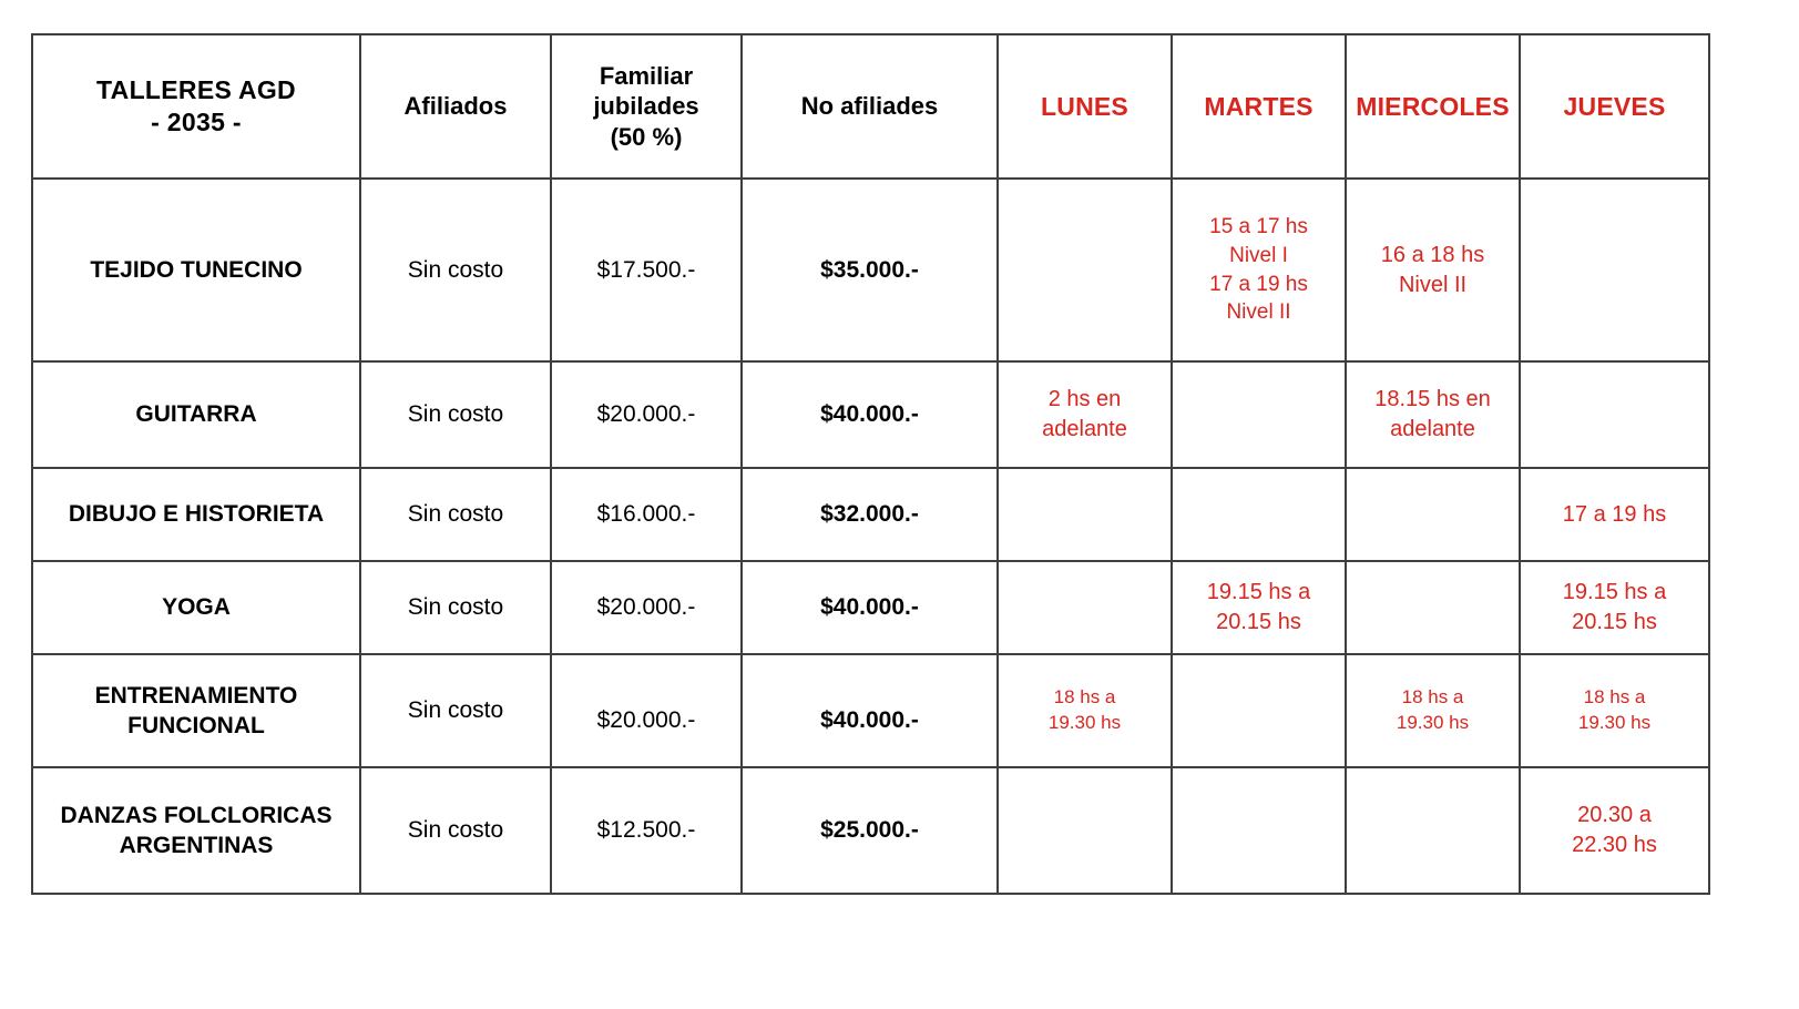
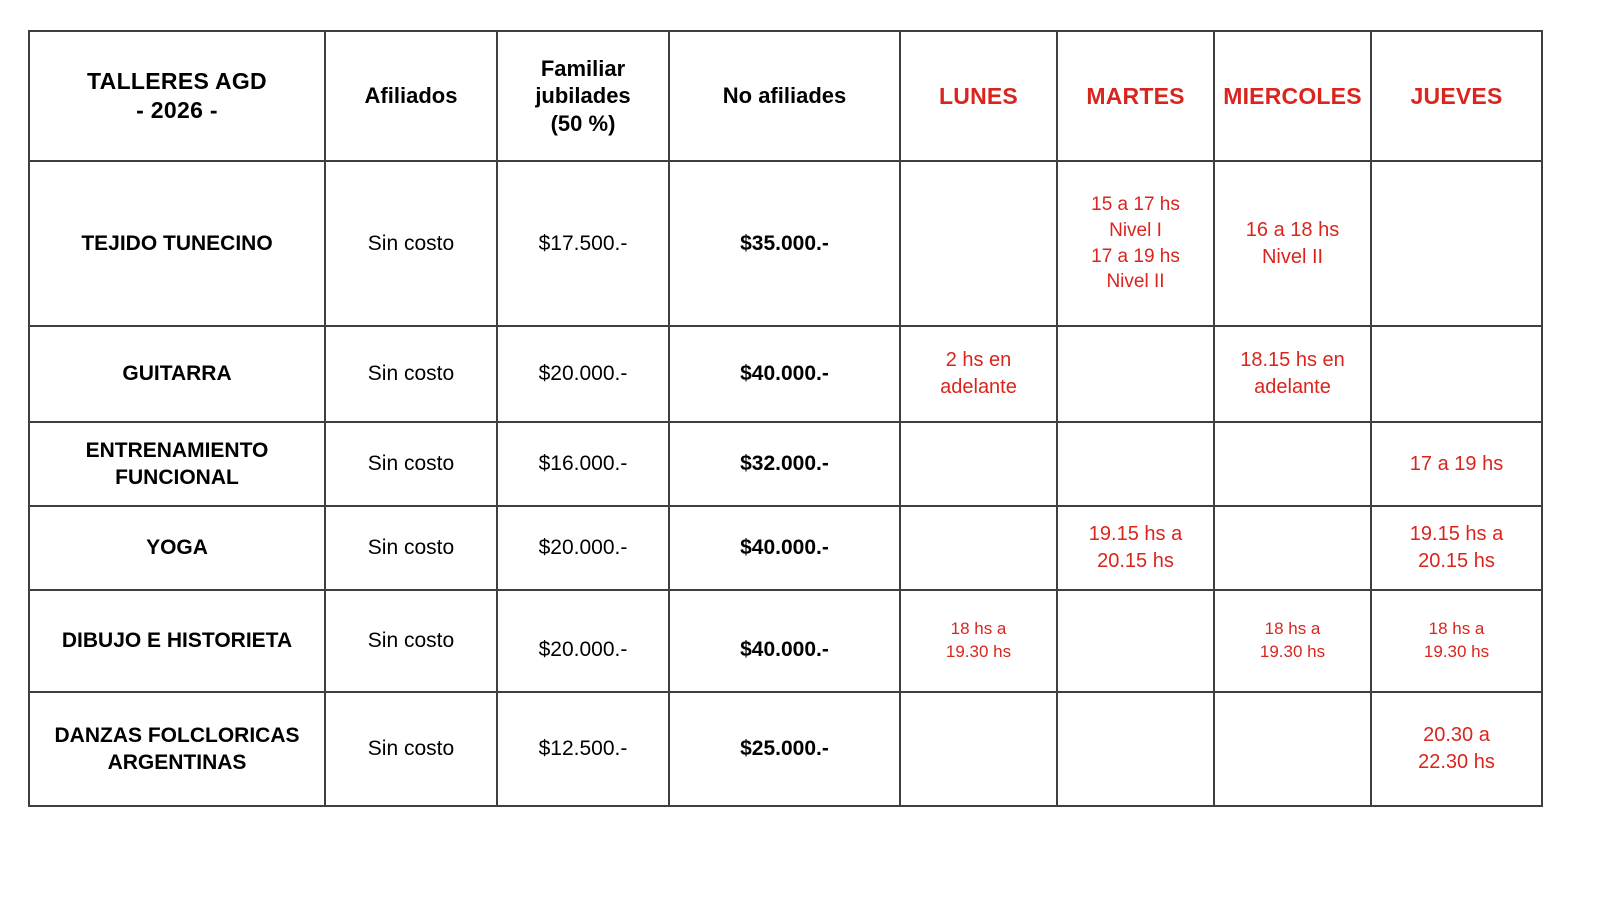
- TALLERES AGD - 2035 -	Afiliados	Familiar jubilades (50 %)	No afiliades	LUNES	MARTES	MIERCOLES	JUEVES
+ TALLERES AGD - 2026 -	Afiliados	Familiar jubilades (50 %)	No afiliades	LUNES	MARTES	MIERCOLES	JUEVES
  TEJIDO TUNECINO	Sin costo	$17.500.-	$35.000.-		15 a 17 hs Nivel I 17 a 19 hs Nivel II	16 a 18 hs Nivel II
  GUITARRA	Sin costo	$20.000.-	$40.000.-	2 hs en adelante		18.15 hs en adelante
- DIBUJO E HISTORIETA	Sin costo	$16.000.-	$32.000.-				17 a 19 hs
+ ENTRENAMIENTO FUNCIONAL	Sin costo	$16.000.-	$32.000.-				17 a 19 hs
  YOGA	Sin costo	$20.000.-	$40.000.-		19.15 hs a 20.15 hs		19.15 hs a 20.15 hs
- ENTRENAMIENTO FUNCIONAL	Sin costo	$20.000.-	$40.000.-	18 hs a 19.30 hs		18 hs a 19.30 hs	18 hs a 19.30 hs
+ DIBUJO E HISTORIETA	Sin costo	$20.000.-	$40.000.-	18 hs a 19.30 hs		18 hs a 19.30 hs	18 hs a 19.30 hs
  DANZAS FOLCLORICAS ARGENTINAS	Sin costo	$12.500.-	$25.000.-				20.30 a 22.30 hs
